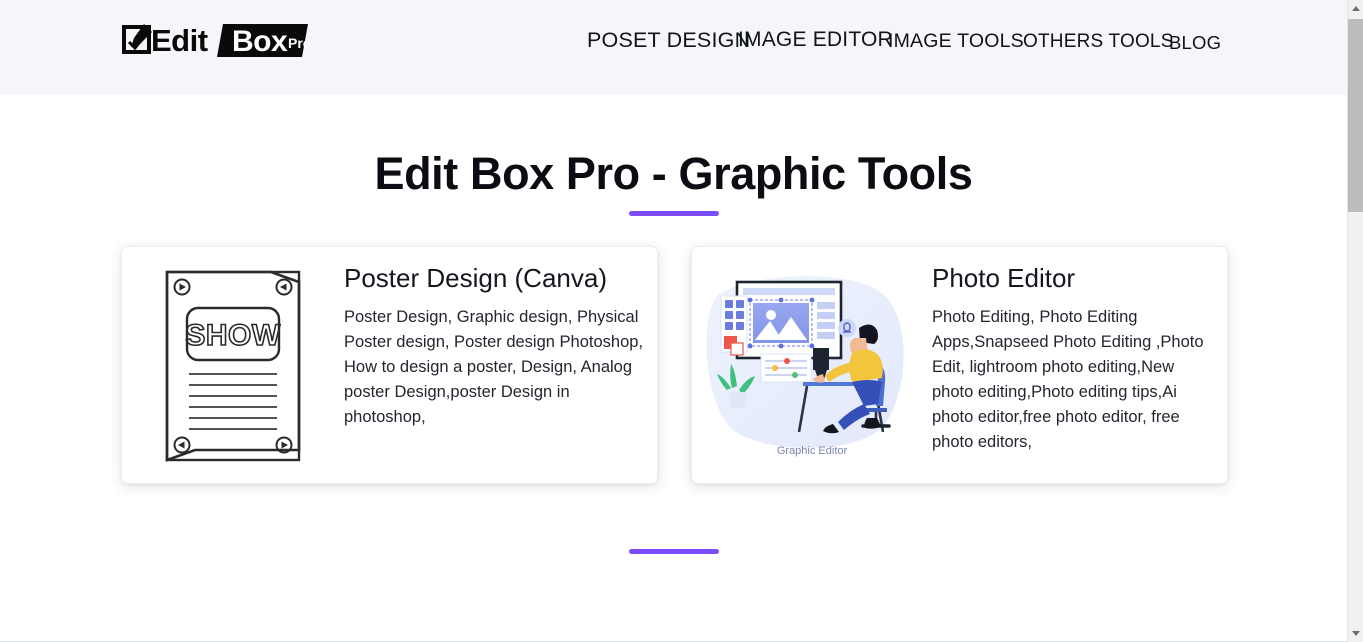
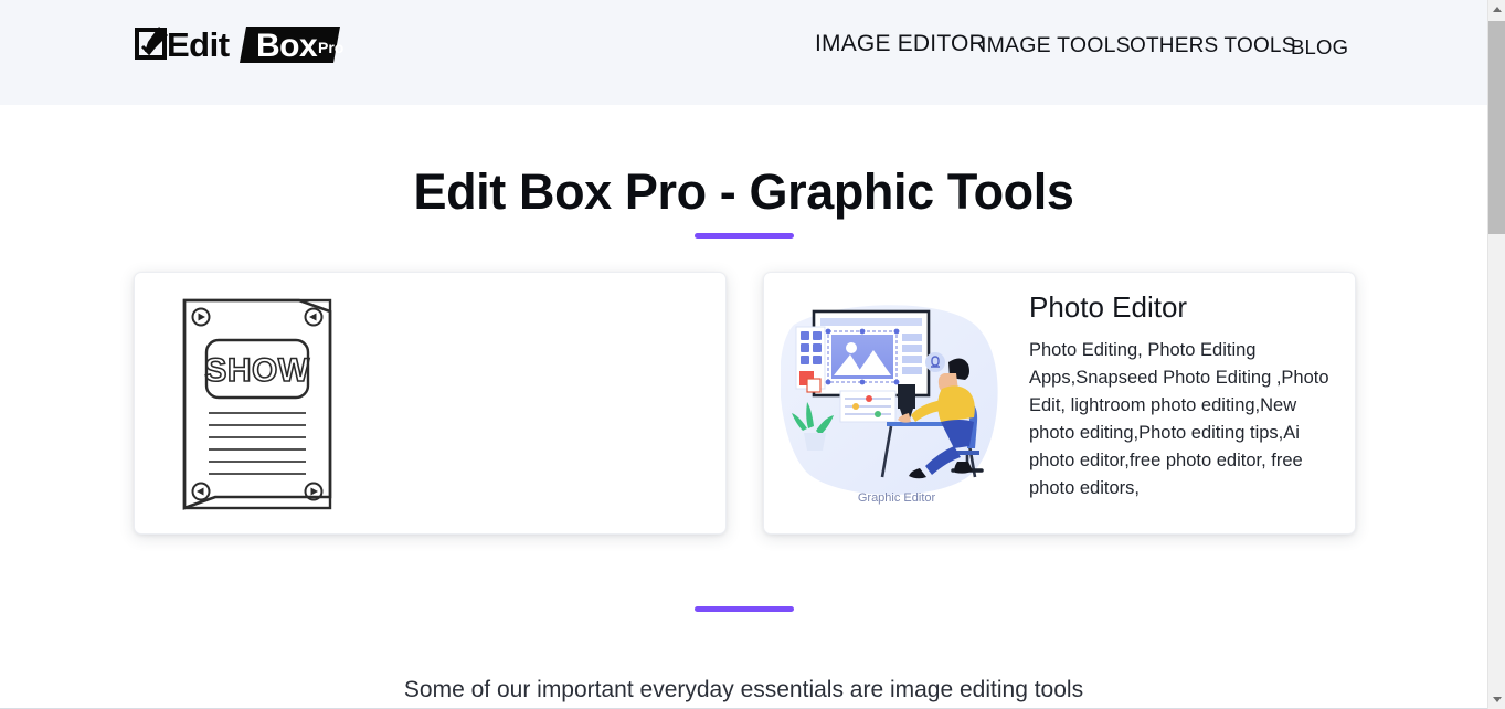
  Edit
  Box
  Pro
- POSET DESIGN
  IMAGE EDITOR
  IMAGE TOOLS
  OTHERS TOOLS
  BLOG
  Edit Box Pro - Graphic Tools
  SHOW
- Poster Design (Canva)
- Poster Design, Graphic design, Physical Poster design, Poster design Photoshop, How to design a poster, Design, Analog poster Design,poster Design in photoshop,
  Graphic Editor
  Photo Editor
  Photo Editing, Photo Editing Apps,Snapseed Photo Editing ,Photo Edit, lightroom photo editing,New photo editing,Photo editing tips,Ai photo editor,free photo editor, free photo editors,
+ Some of our important everyday essentials are image editing tools
